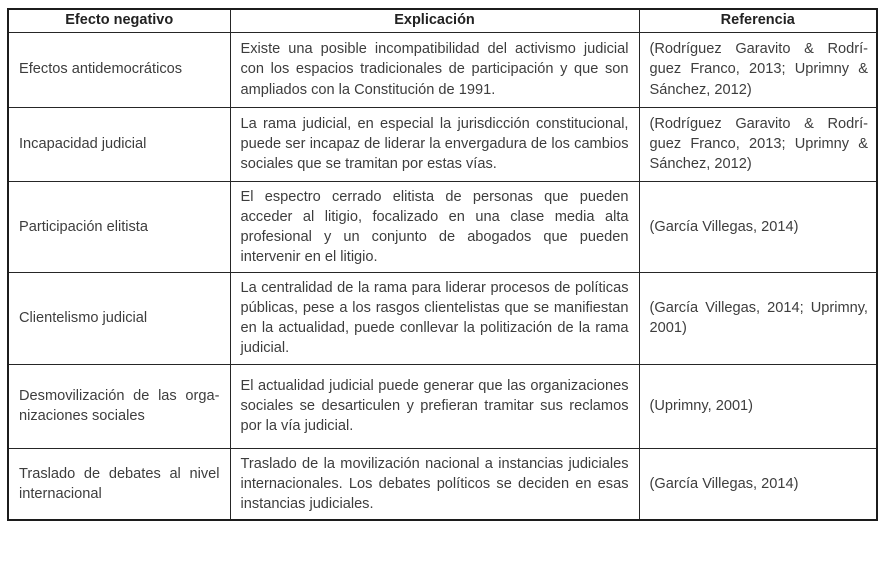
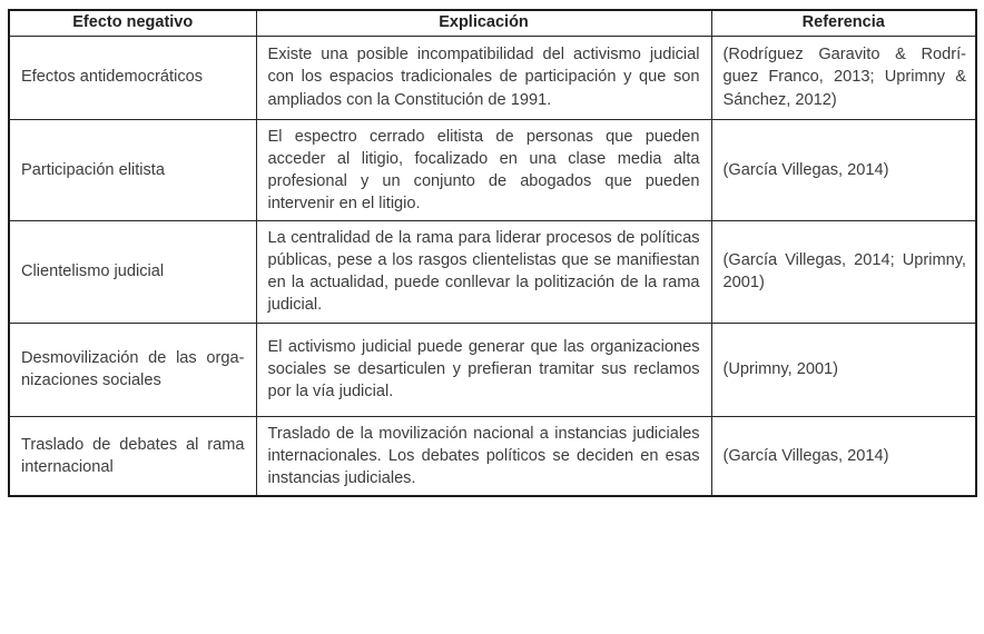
  Efecto negativo	Explicación	Referencia
  Efectos antidemocráticos	Existe una posible incompatibilidad del activismo judicial con los espacios tradicionales de participación y que son ampliados con la Constitución de 1991.	(Rodríguez Garavito & Rodrí-guez Franco, 2013; Uprimny & Sánchez, 2012)
- Incapacidad judicial	La rama judicial, en especial la jurisdicción constitucional, puede ser incapaz de liderar la envergadura de los cambios sociales que se tramitan por estas vías.	(Rodríguez Garavito & Rodrí-guez Franco, 2013; Uprimny & Sánchez, 2012)
  Participación elitista	El espectro cerrado elitista de personas que pueden acceder al litigio, focalizado en una clase media alta profesional y un conjunto de abogados que pueden intervenir en el litigio.	(García Villegas, 2014)
  Clientelismo judicial	La centralidad de la rama para liderar procesos de políticas públicas, pese a los rasgos clientelistas que se manifiestan en la actualidad, puede conllevar la politización de la rama judicial.	(García Villegas, 2014; Uprimny, 2001)
- Desmovilización de las orga-nizaciones sociales	El actualidad judicial puede generar que las organizaciones sociales se desarticulen y prefieran tramitar sus reclamos por la vía judicial.	(Uprimny, 2001)
+ Desmovilización de las orga-nizaciones sociales	El activismo judicial puede generar que las organizaciones sociales se desarticulen y prefieran tramitar sus reclamos por la vía judicial.	(Uprimny, 2001)
- Traslado de debates al nivel internacional	Traslado de la movilización nacional a instancias judiciales internacionales. Los debates políticos se deciden en esas instancias judiciales.	(García Villegas, 2014)
+ Traslado de debates al rama internacional	Traslado de la movilización nacional a instancias judiciales internacionales. Los debates políticos se deciden en esas instancias judiciales.	(García Villegas, 2014)
